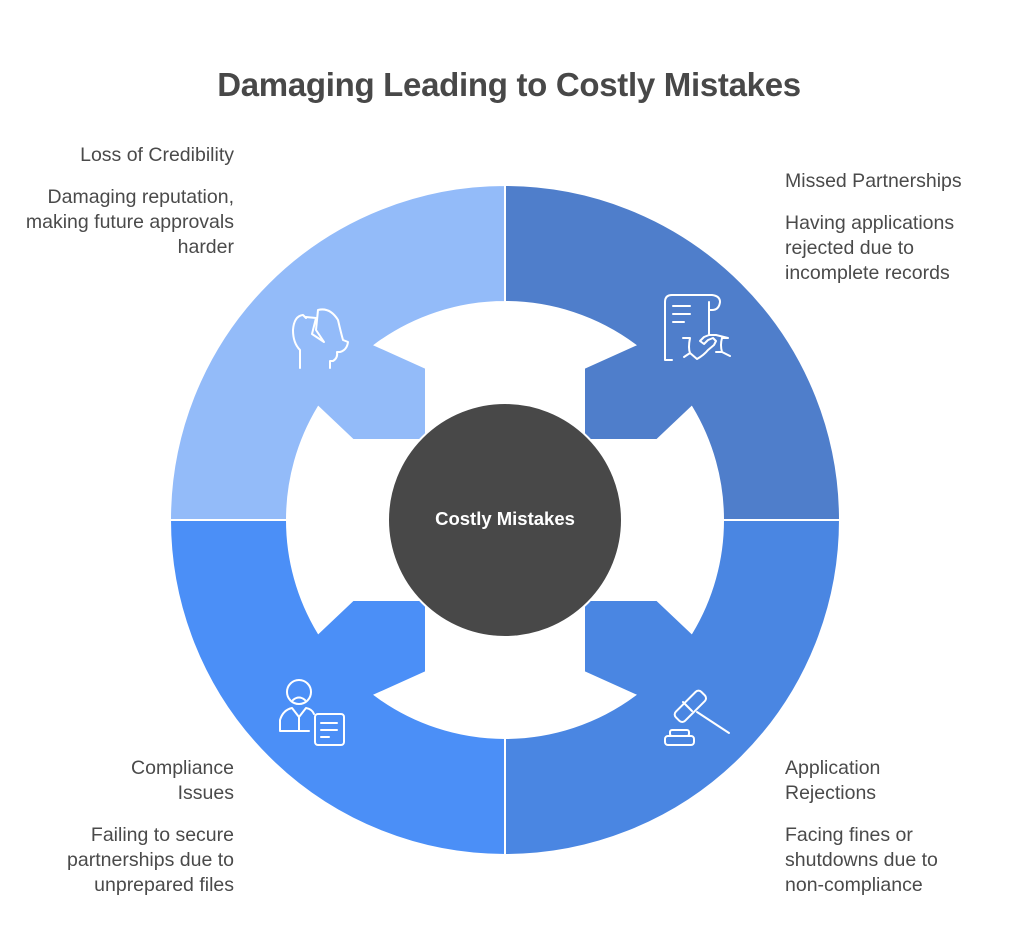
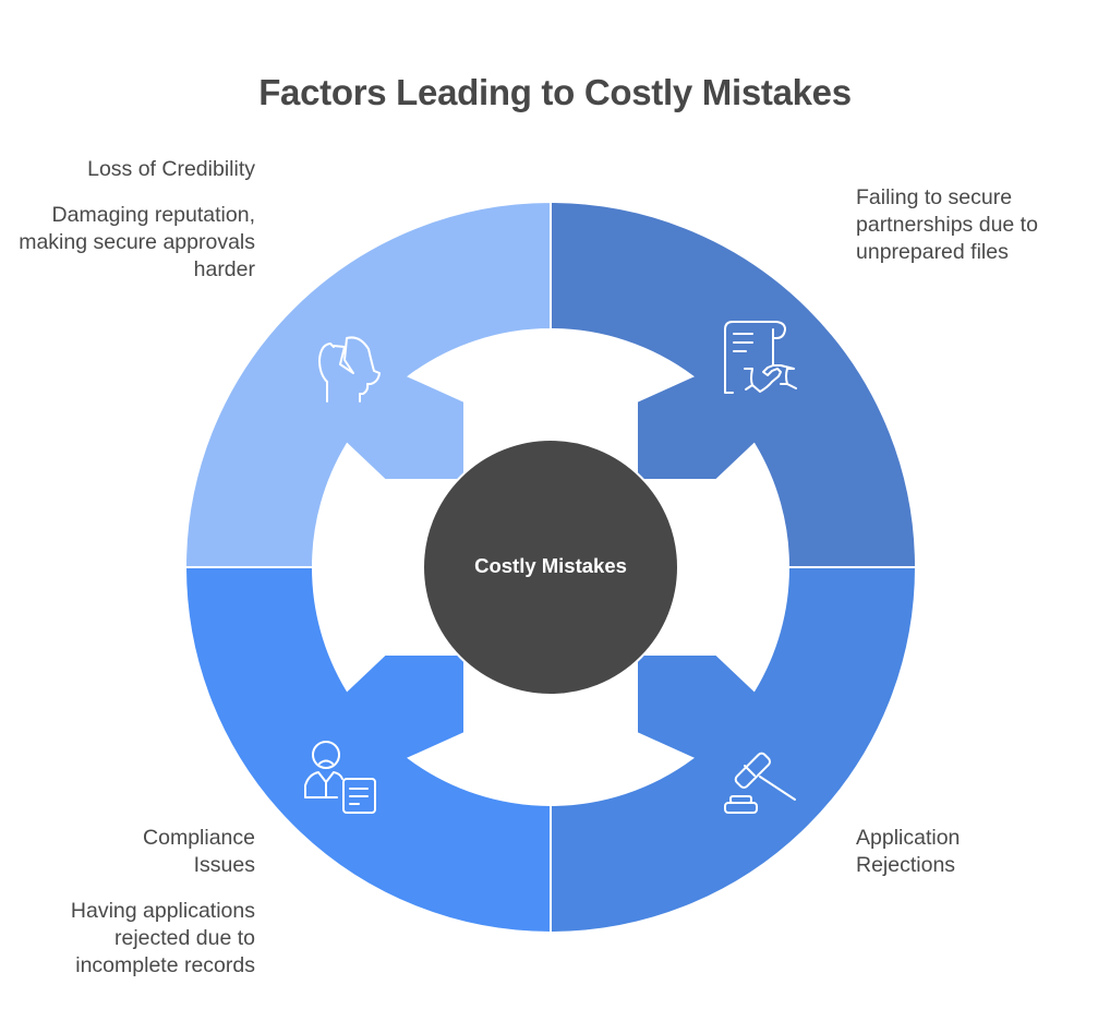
- Damaging Leading to Costly Mistakes
+ Factors Leading to Costly Mistakes
  Costly Mistakes
  Loss of Credibility
- Damaging reputation, making future approvals harder
+ Damaging reputation, making secure approvals harder
- Missed Partnerships
- Having applications rejected due to incomplete records
+ Failing to secure partnerships due to unprepared files
  Application Rejections
- Facing fines or shutdowns due to non-compliance
  Compliance Issues
- Failing to secure partnerships due to unprepared files
+ Having applications rejected due to incomplete records
